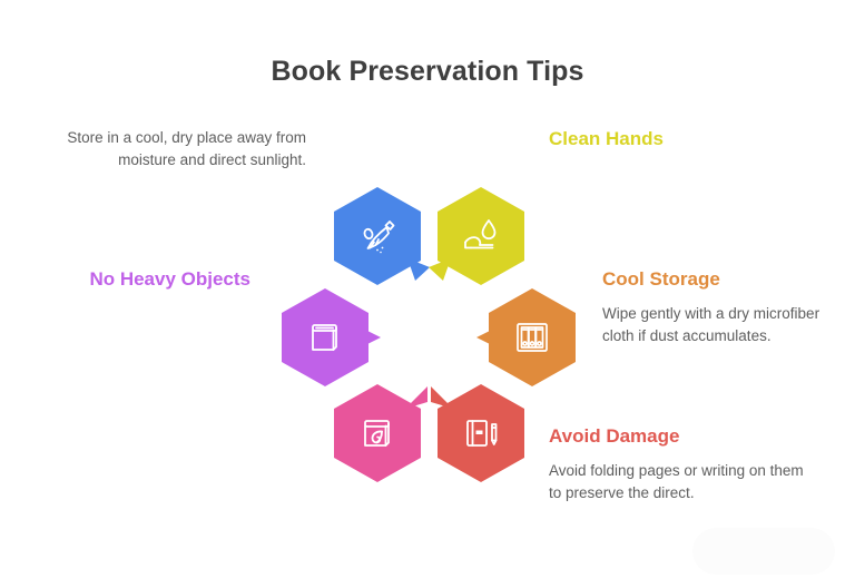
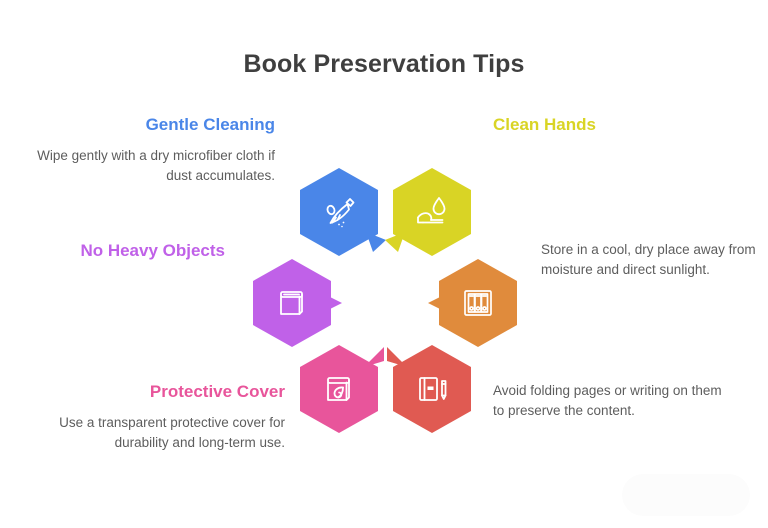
  Book Preservation Tips
+ Gentle Cleaning
- Store in a cool, dry place away from moisture and direct sunlight.
+ Wipe gently with a dry microfiber cloth if dust accumulates.
  No Heavy Objects
+ Protective Cover
+ Use a transparent protective cover for durability and long-term use.
  Clean Hands
- Cool Storage
- Wipe gently with a dry microfiber cloth if dust accumulates.
+ Store in a cool, dry place away from moisture and direct sunlight.
- Avoid Damage
- Avoid folding pages or writing on them to preserve the direct.
+ Avoid folding pages or writing on them to preserve the content.
